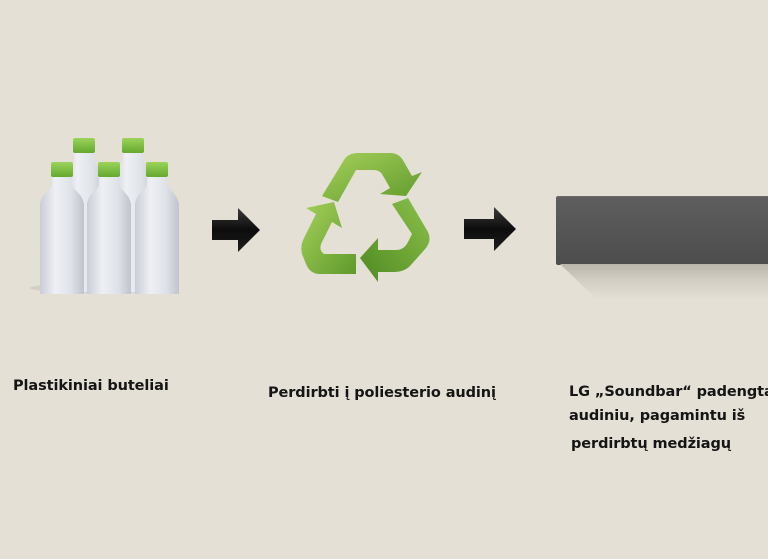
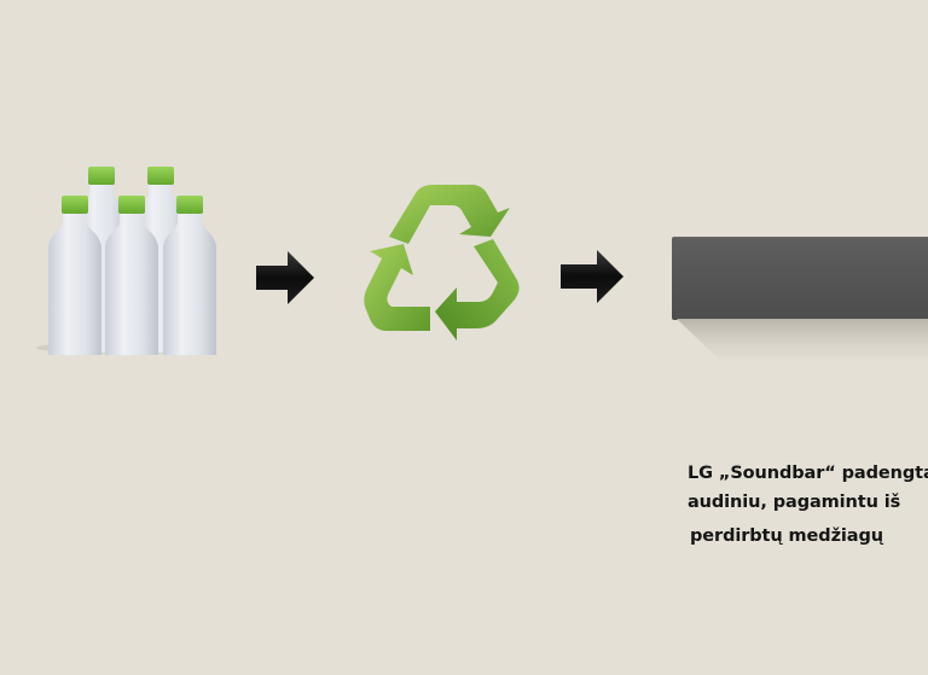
- Plastikiniai buteliai
- Perdirbti į poliesterio audinį
  LG „Soundbar“ padengt
  audiniu, pagamintu iš
  perdirbtų medžiagų
